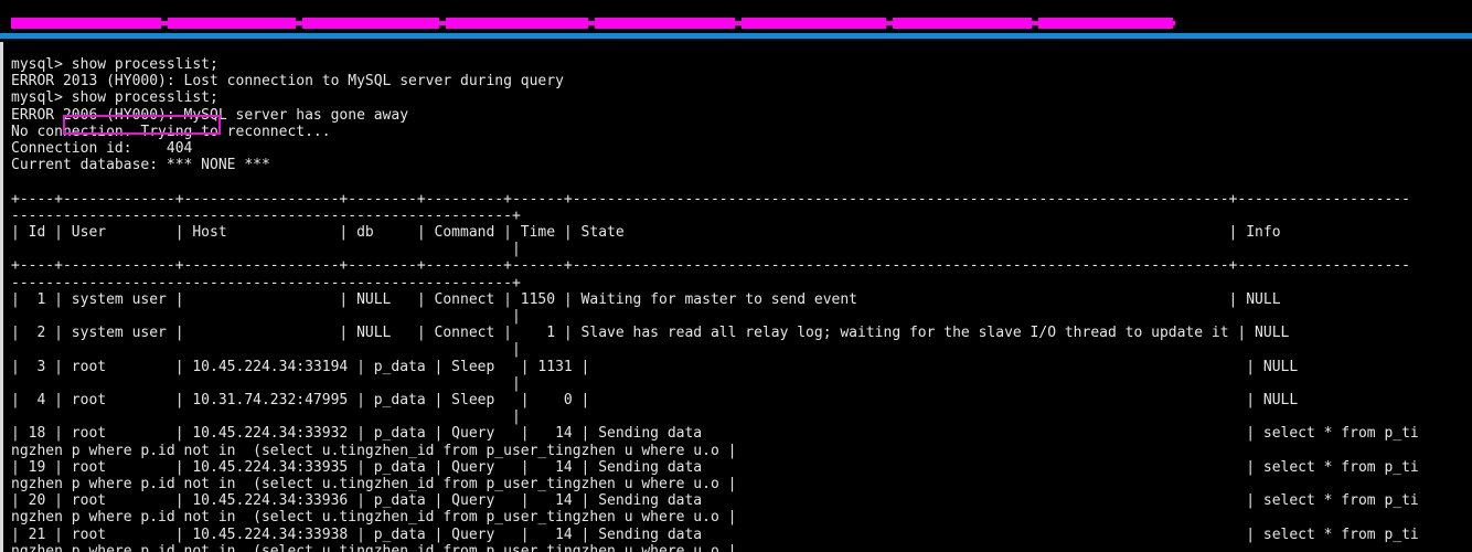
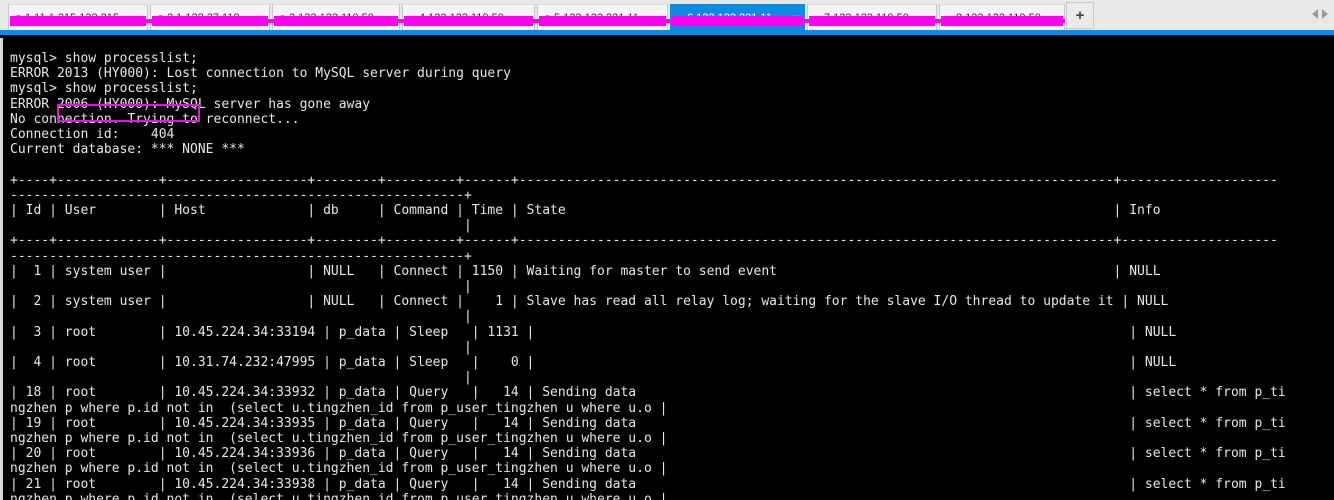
+ +
  mysql> show processlist;
  ERROR 2013 (HY000): Lost connection to MySQL server during query
  mysql> show processlist;
  ERROR 2006 (HY000): MySQL server has gone away
  No connection. Trying to reconnect...
  Connection id: 404
  Current database: *** NONE ***
  +----+-------------+------------------+--------+---------+------+----------------------------------------------------------------------------+--------------------
  ----------------------------------------------------------+
  | Id | User | Host | db | Command | Time | State | Info
  |
  +----+-------------+------------------+--------+---------+------+----------------------------------------------------------------------------+--------------------
  ----------------------------------------------------------+
  | 1 | system user | | NULL | Connect | 1150 | Waiting for master to send event | NULL
  |
  | 2 | system user | | NULL | Connect | 1 | Slave has read all relay log; waiting for the slave I/O thread to update it | NULL
  |
  | 3 | root | 10.45.224.34:33194 | p_data | Sleep | 1131 | | NULL
  |
  | 4 | root | 10.31.74.232:47995 | p_data | Sleep | 0 | | NULL
  |
  | 18 | root | 10.45.224.34:33932 | p_data | Query | 14 | Sending data | select * from p_ti
  ngzhen p where p.id not in (select u.tingzhen_id from p_user_tingzhen u where u.o |
  | 19 | root | 10.45.224.34:33935 | p_data | Query | 14 | Sending data | select * from p_ti
  ngzhen p where p.id not in (select u.tingzhen_id from p_user_tingzhen u where u.o |
  | 20 | root | 10.45.224.34:33936 | p_data | Query | 14 | Sending data | select * from p_ti
  ngzhen p where p.id not in (select u.tingzhen_id from p_user_tingzhen u where u.o |
  | 21 | root | 10.45.224.34:33938 | p_data | Query | 14 | Sending data | select * from p_ti
  ngzhen p where p.id not in (select u.tingzhen_id from p_user_tingzhen u where u.o |
